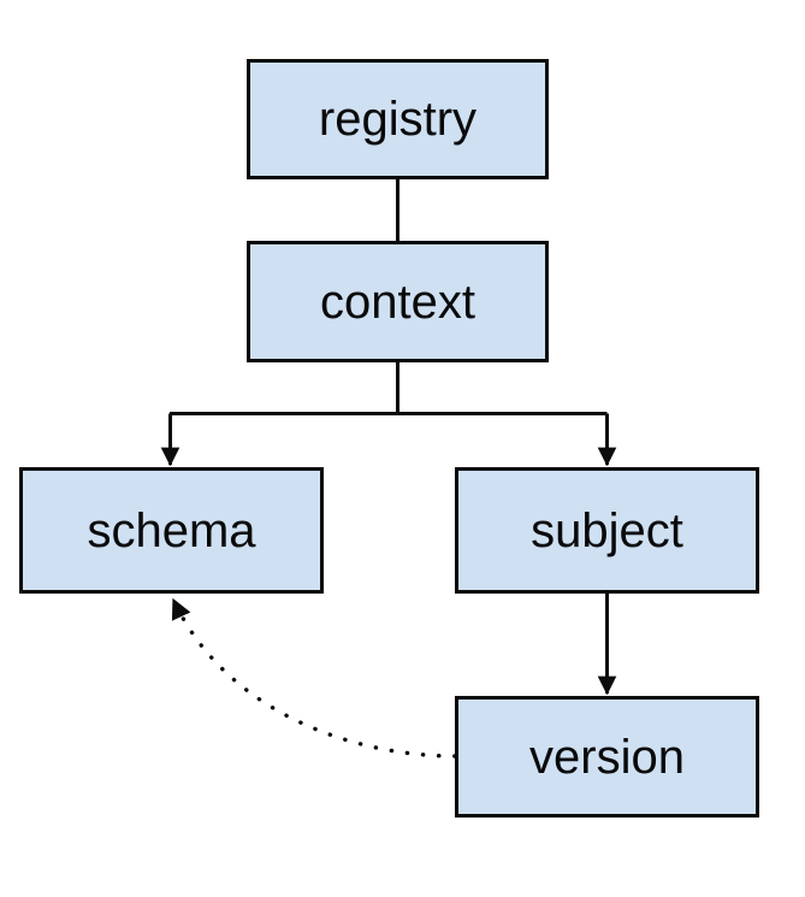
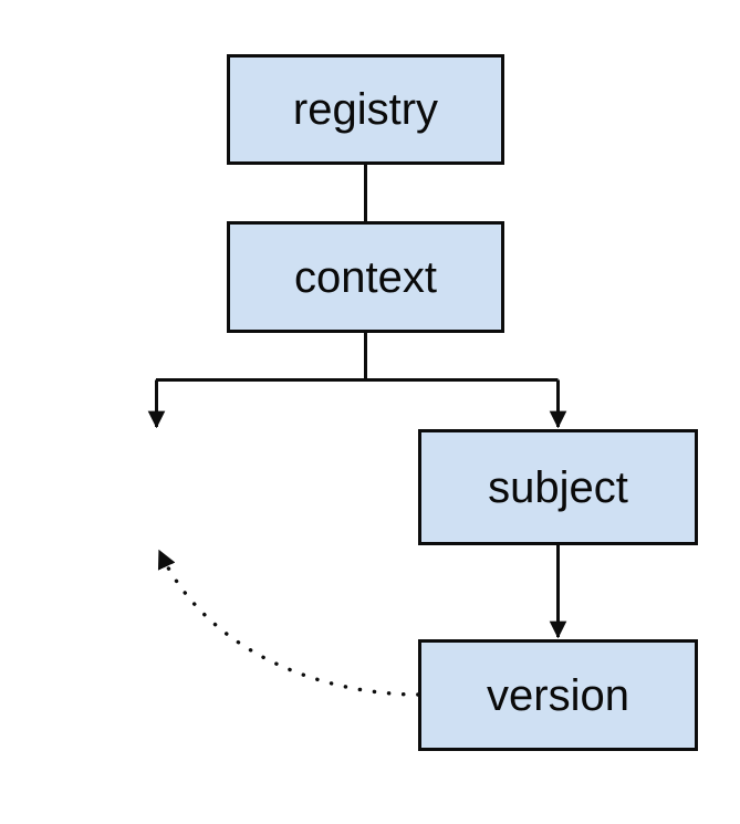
  registry
  context
- schema
  subject
  version
